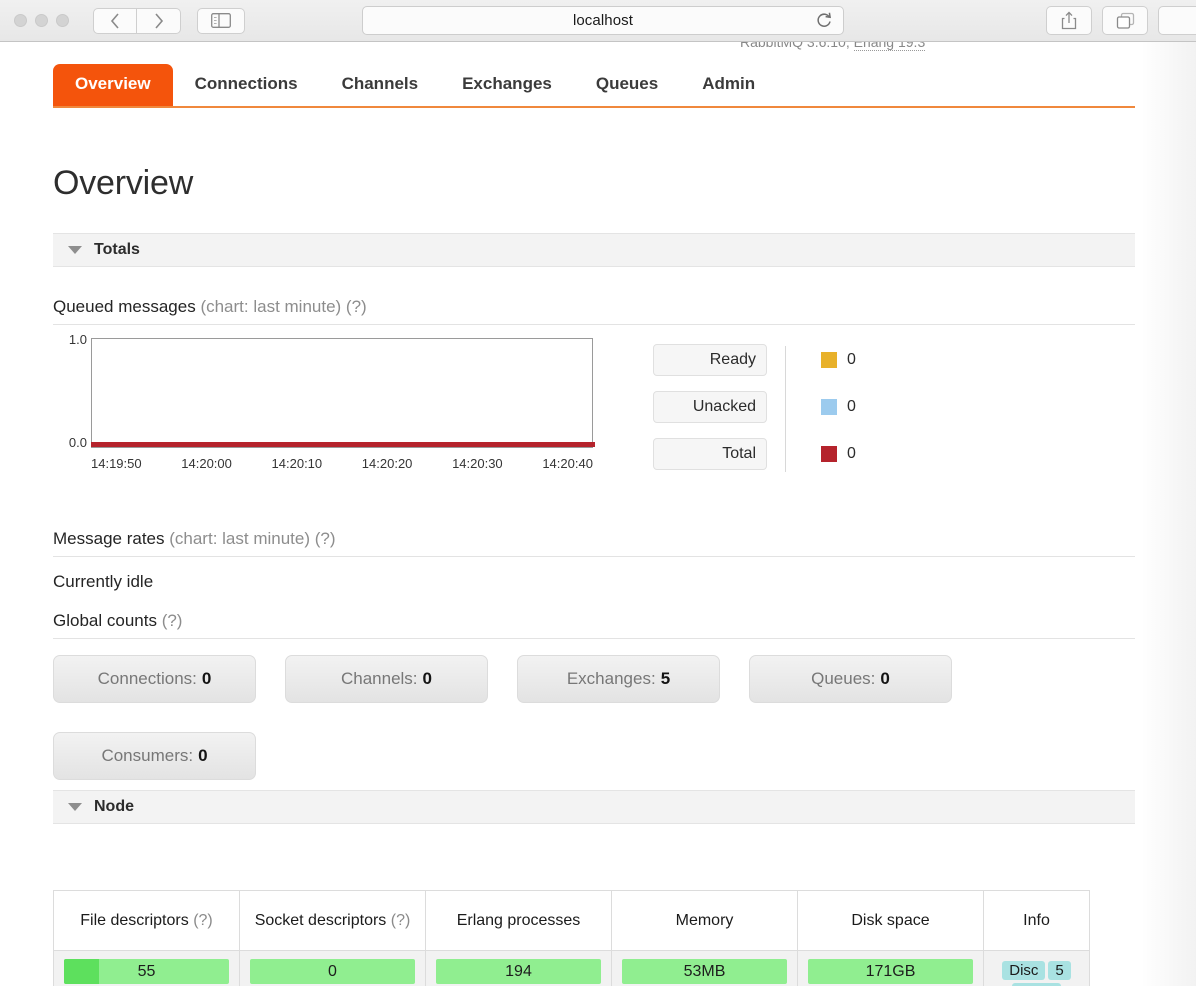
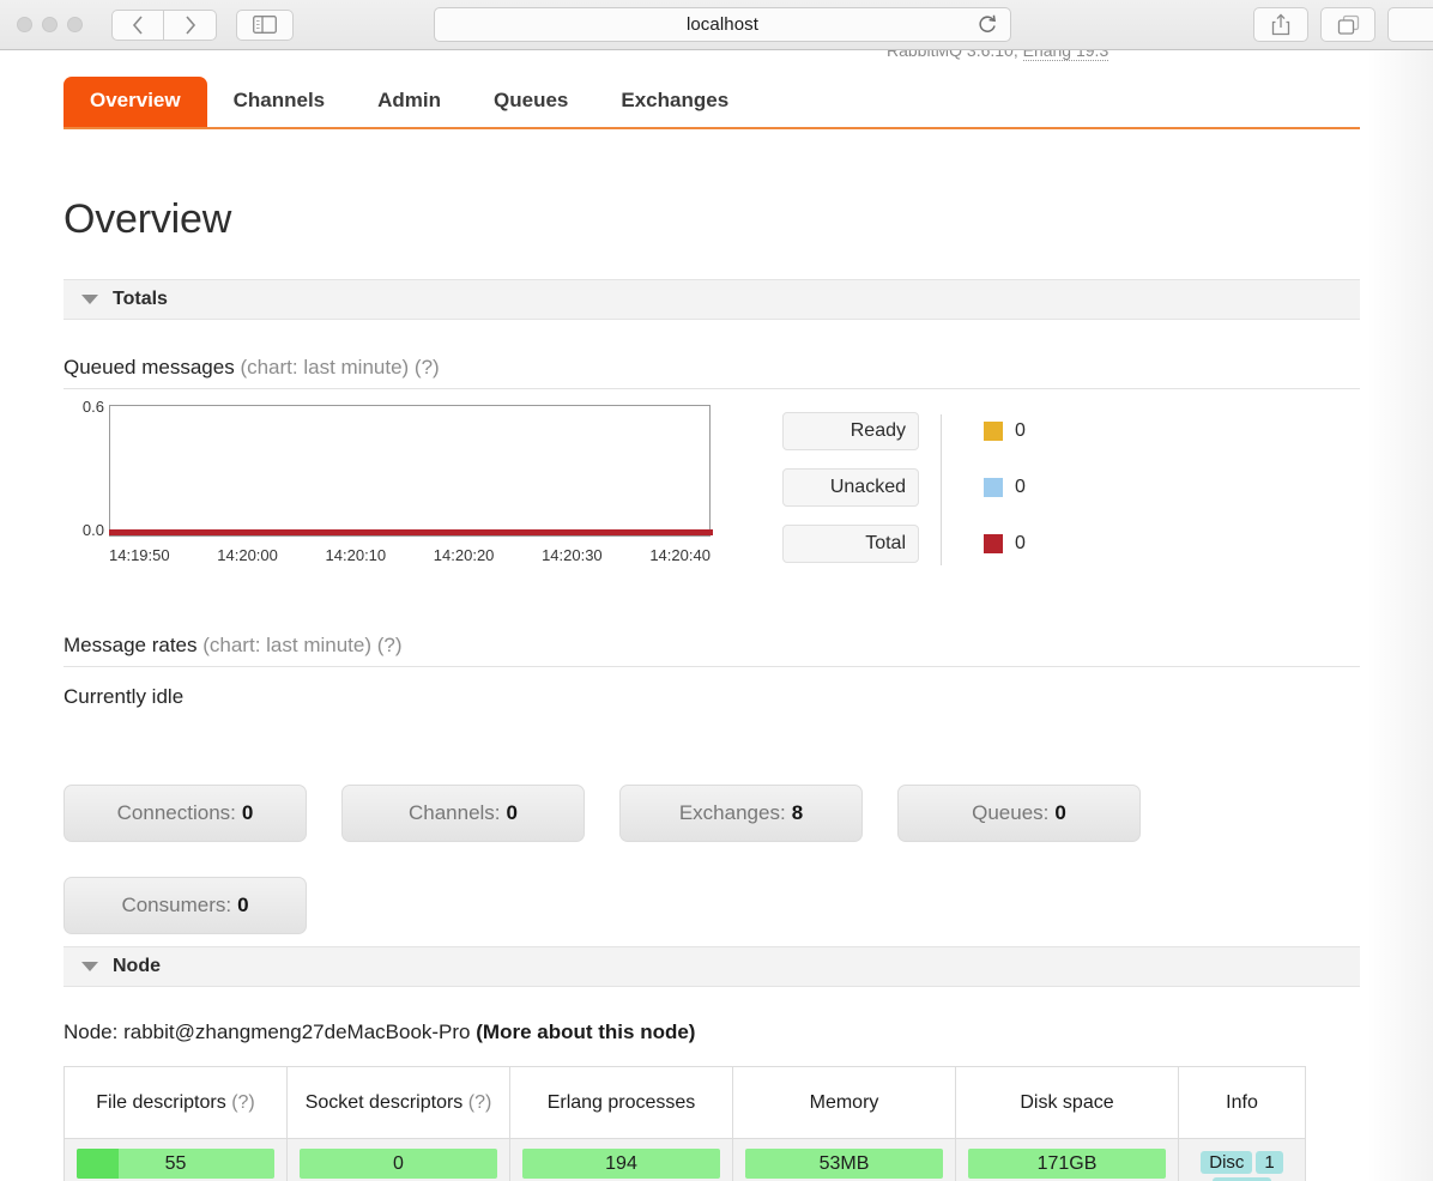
  localhost
  RabbitMQ 3.6.10, Erlang 19.3
  Overview
- Connections
  Channels
- Exchanges
+ Admin
  Queues
- Admin
+ Exchanges
  Overview
  Totals
  Queued messages (chart: last minute) (?)
- 1.0
+ 0.6
  0.0
  14:19:50
  14:20:00
  14:20:10
  14:20:20
  14:20:30
  14:20:40
  Ready
  0
  Unacked
  0
  Total
  0
  Message rates (chart: last minute) (?)
  Currently idle
- Global counts (?)
  Connections:
  0
  Channels:
  0
  Exchanges:
- 5
+ 8
  Queues:
  0
  Consumers:
  0
  Node
+ Node: rabbit@zhangmeng27deMacBook-Pro (More about this node)
  File descriptors (?)	Socket descriptors (?)	Erlang processes	Memory	Disk space	Info
- 55	0	194	53MB	171GB	Disc 5
+ 55	0	194	53MB	171GB	Disc 1
